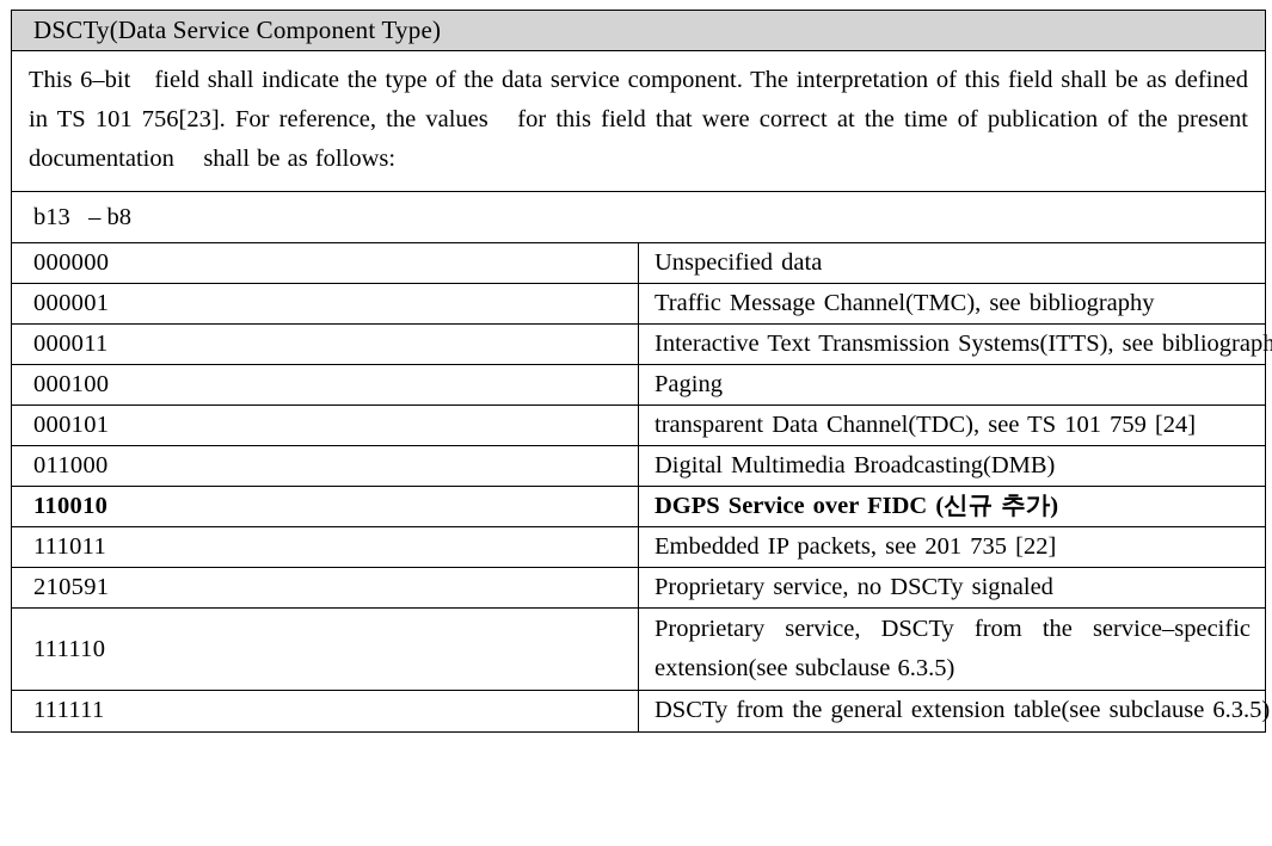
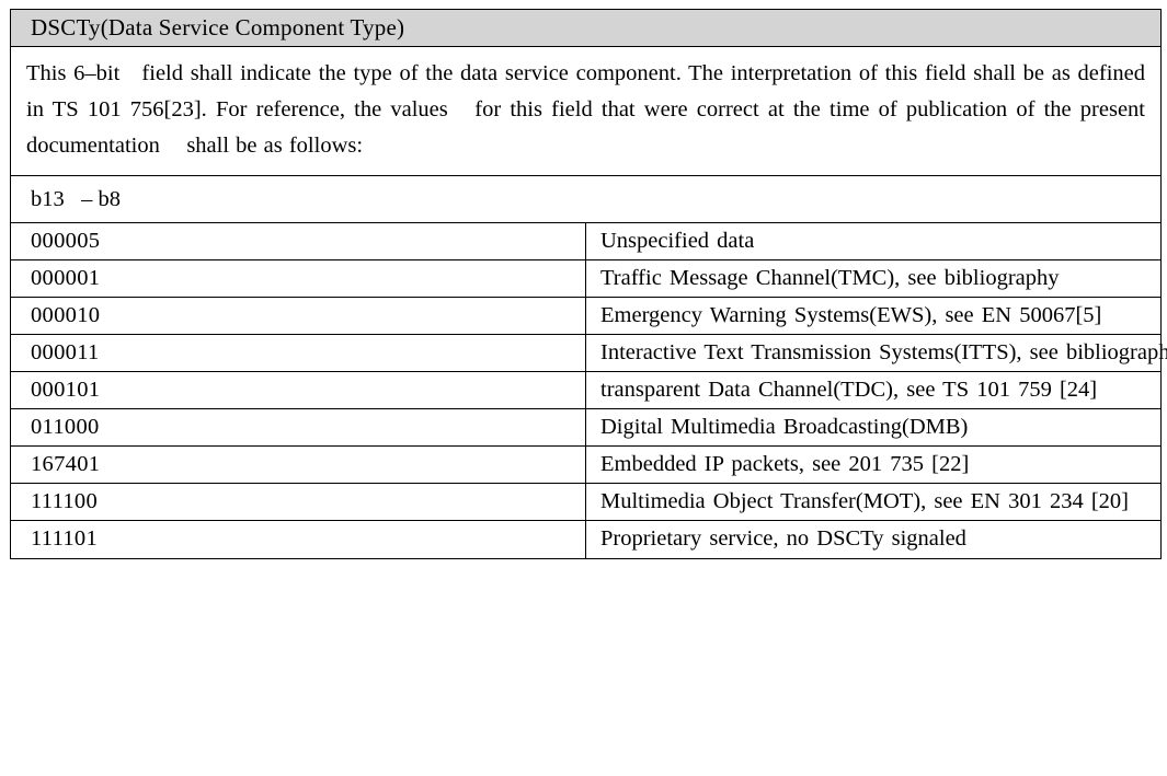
  DSCTy(Data Service Component Type)
  This 6–bit field shall indicate the type of the data service component. The interpretation of this field shall be as defined in TS 101 756[23]. For reference, the values for this field that were correct at the time of publication of the present documentation shall be as follows:
  b13 – b8
- 000000	Unspecified data
+ 000005	Unspecified data
  000001	Traffic Message Channel(TMC), see bibliography
+ 000010	Emergency Warning Systems(EWS), see EN 50067[5]
  000011	Interactive Text Transmission Systems(ITTS), see bibliograph
- 000100	Paging
  000101	transparent Data Channel(TDC), see TS 101 759 [24]
  011000	Digital Multimedia Broadcasting(DMB)
- 110010	DGPS Service over FIDC (신규 추가)
- 111011	Embedded IP packets, see 201 735 [22]
+ 167401	Embedded IP packets, see 201 735 [22]
+ 111100	Multimedia Object Transfer(MOT), see EN 301 234 [20]
- 210591	Proprietary service, no DSCTy signaled
+ 111101	Proprietary service, no DSCTy signaled
- 111110	Proprietary service, DSCTy from the service–specific extension(see subclause 6.3.5)
- 111111	DSCTy from the general extension table(see subclause 6.3.5)
